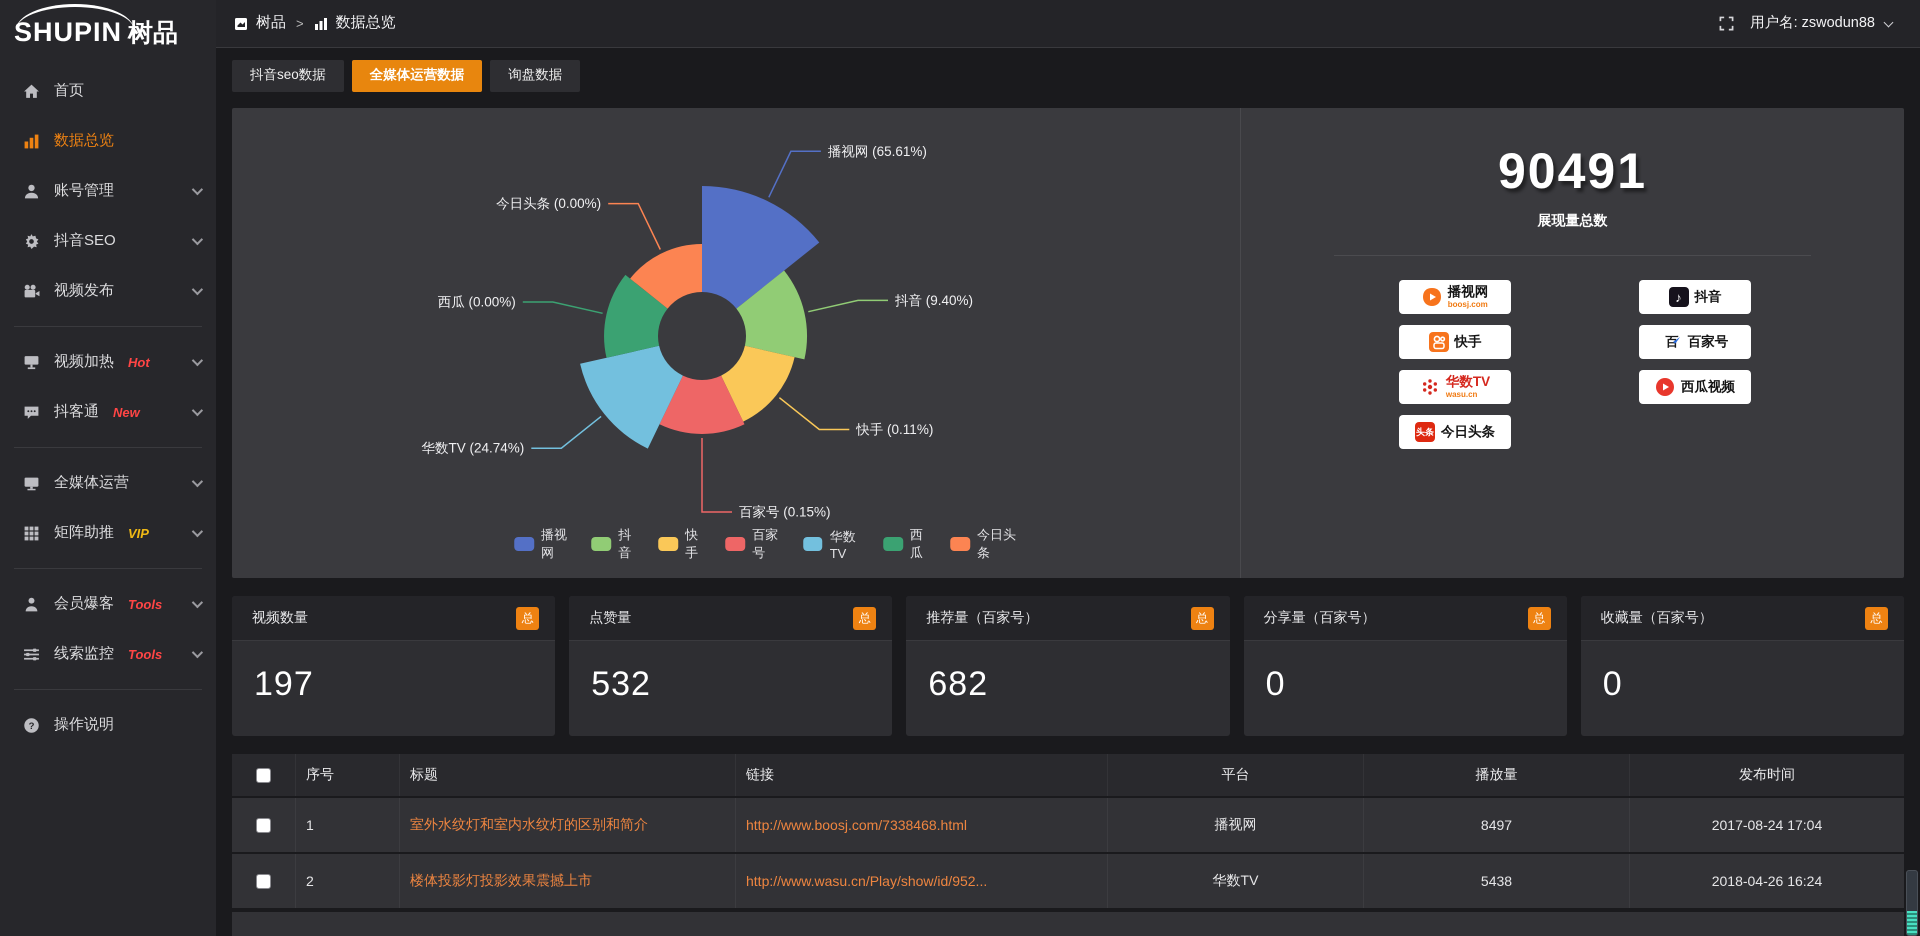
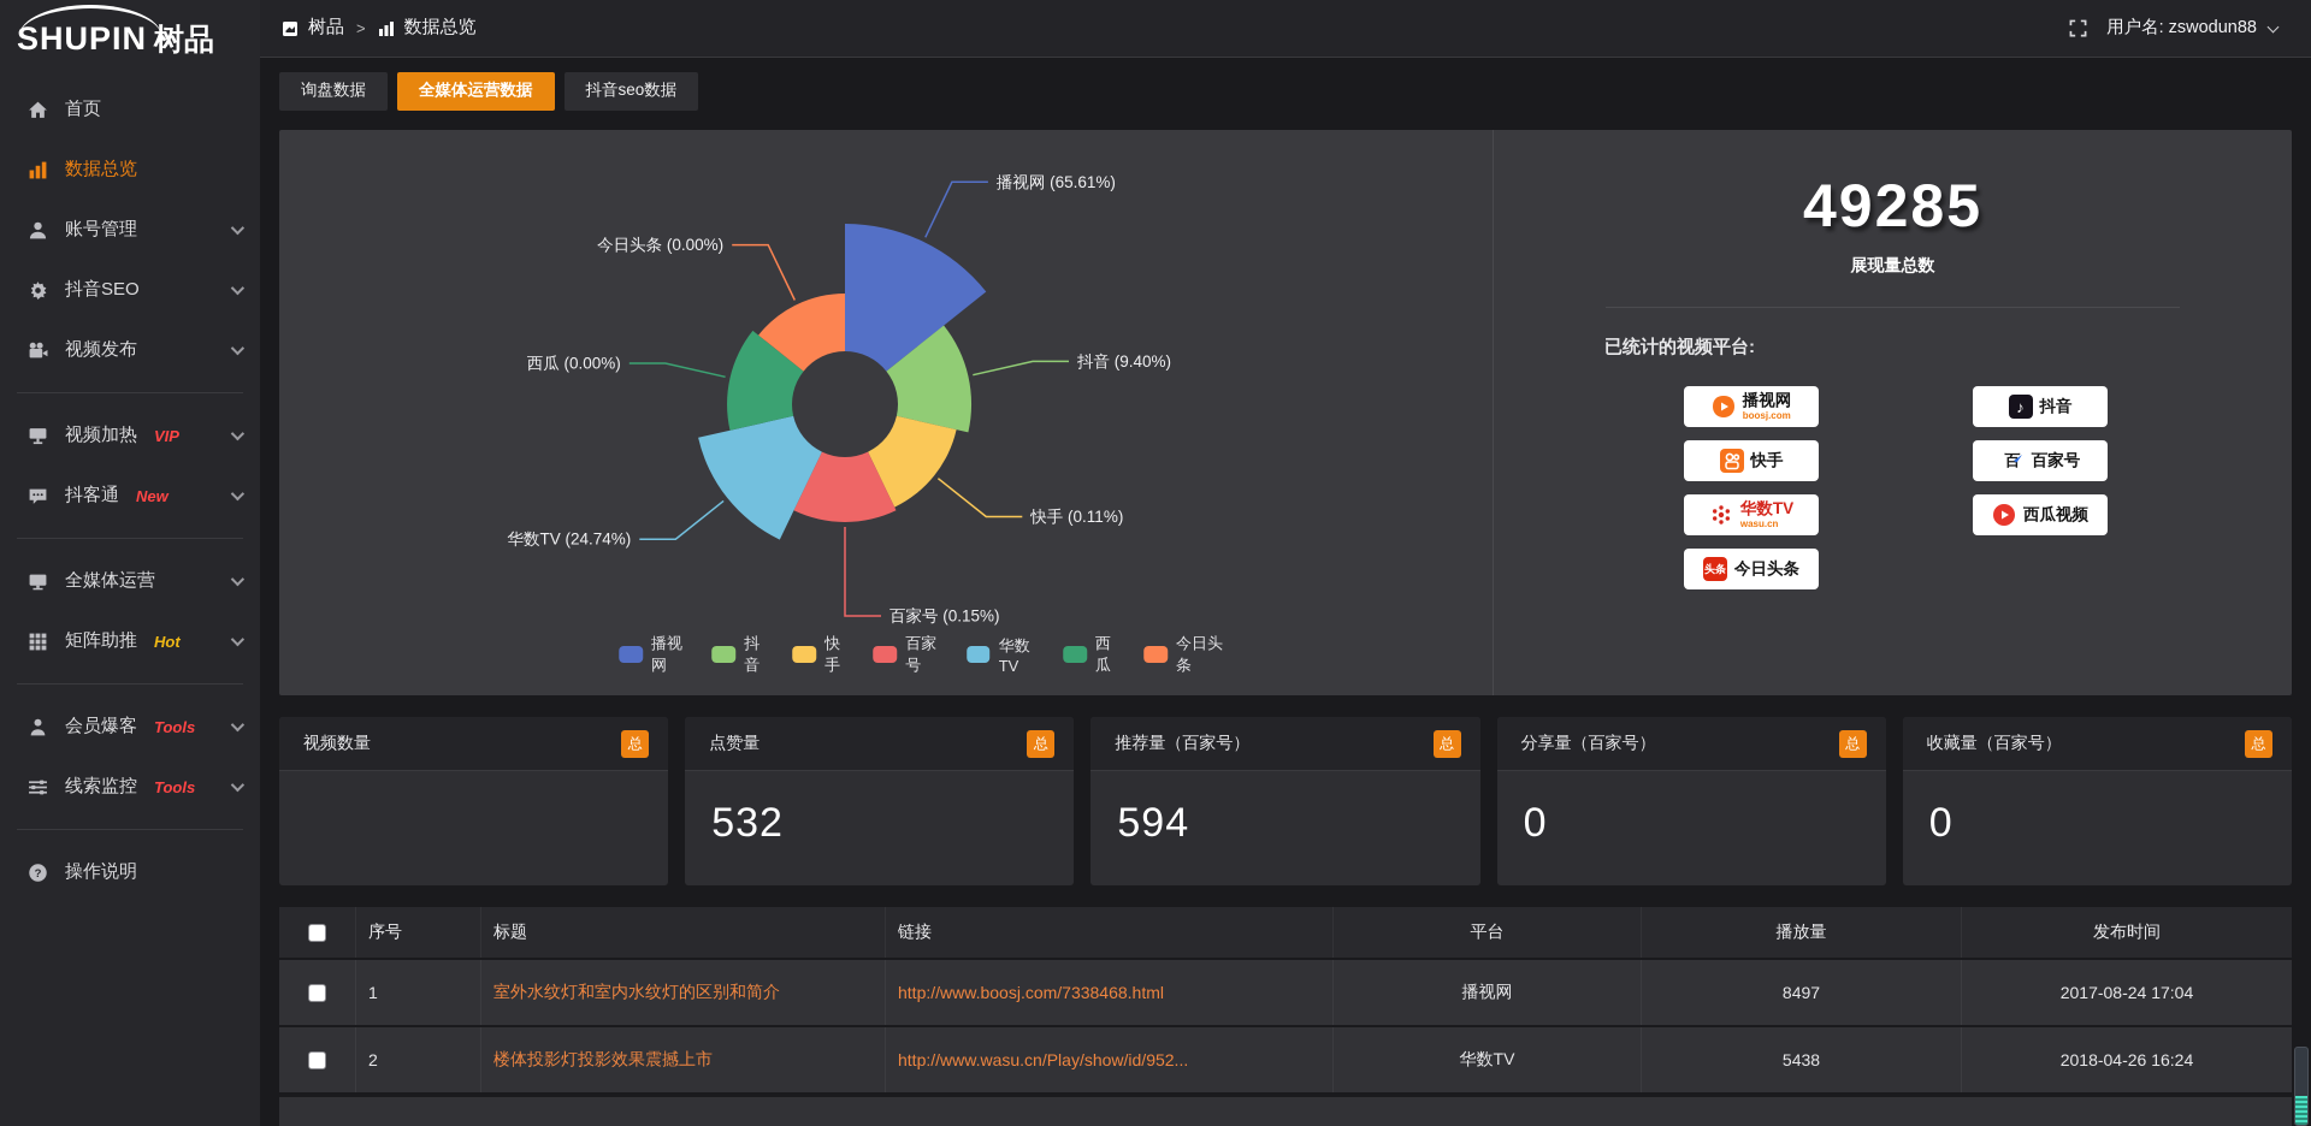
  SHUPIN
  树品
  首页
  数据总览
  账号管理
  抖音SEO
  视频发布
  视频加热
- Hot
+ VIP
  抖客通
  New
  全媒体运营
  矩阵助推
- VIP
+ Hot
  会员爆客
  Tools
  线索监控
  Tools
  ?
  操作说明
  树品
  >
  数据总览
  用户名: zswodun88
- 抖音seo数据
+ 询盘数据
  全媒体运营数据
- 询盘数据
+ 抖音seo数据
  播视网 (65.61%)
  抖音 (9.40%)
  快手 (0.11%)
  百家号 (0.15%)
  华数TV (24.74%)
  西瓜 (0.00%)
  今日头条 (0.00%)
  播视网
  抖音
  快手
  百家号
  华数TV
  西瓜
  今日头条
- 90491
+ 49285
  展现量总数
+ 已统计的视频平台:
  播视网
  boosj.com
  ♪
  抖音
  快手
  百
  百家号
  华数TV
  wasu.cn
  西瓜视频
  头条
  今日头条
  视频数量
  总
- 197
  点赞量
  总
  532
  推荐量（百家号）
  总
- 682
+ 594
  分享量（百家号）
  总
  0
  收藏量（百家号）
  总
  0
  	序号	标题	链接	平台	播放量	发布时间
  	1	室外水纹灯和室内水纹灯的区别和简介	http://www.boosj.com/7338468.html	播视网	8497	2017-08-24 17:04
  	2	楼体投影灯投影效果震撼上市	http://www.wasu.cn/Play/show/id/952...	华数TV	5438	2018-04-26 16:24
